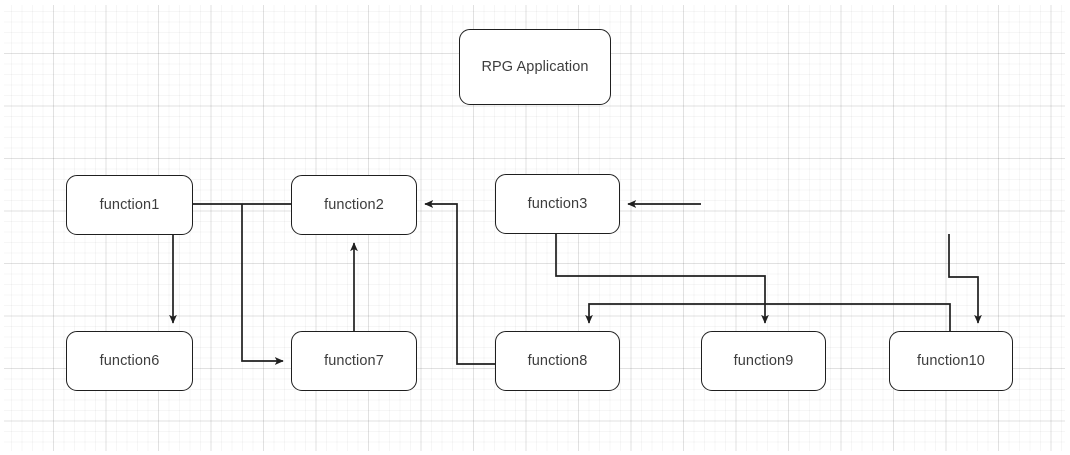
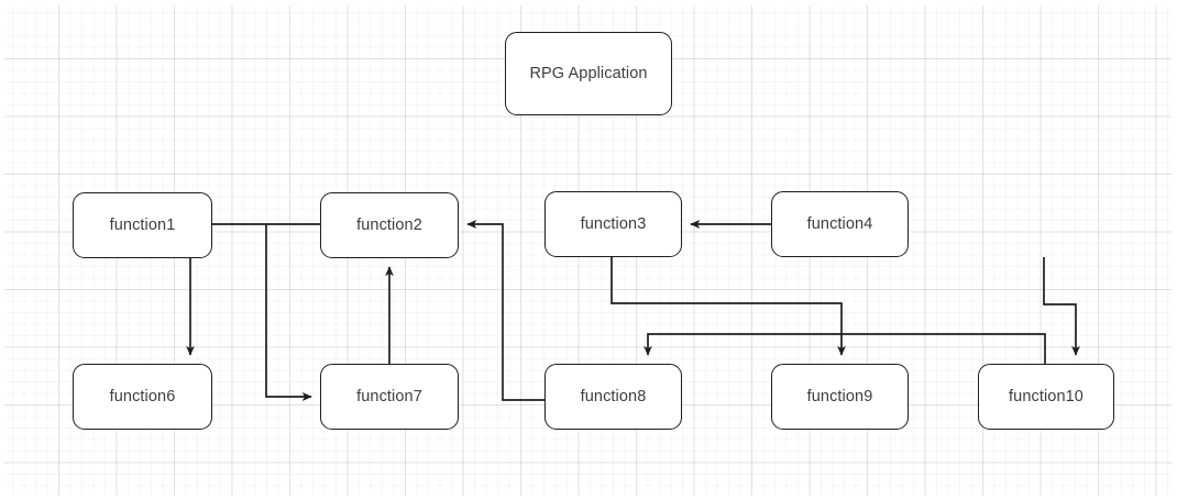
  RPG Application
  function1
  function2
  function3
+ function4
  function6
  function7
  function8
  function9
  function10
